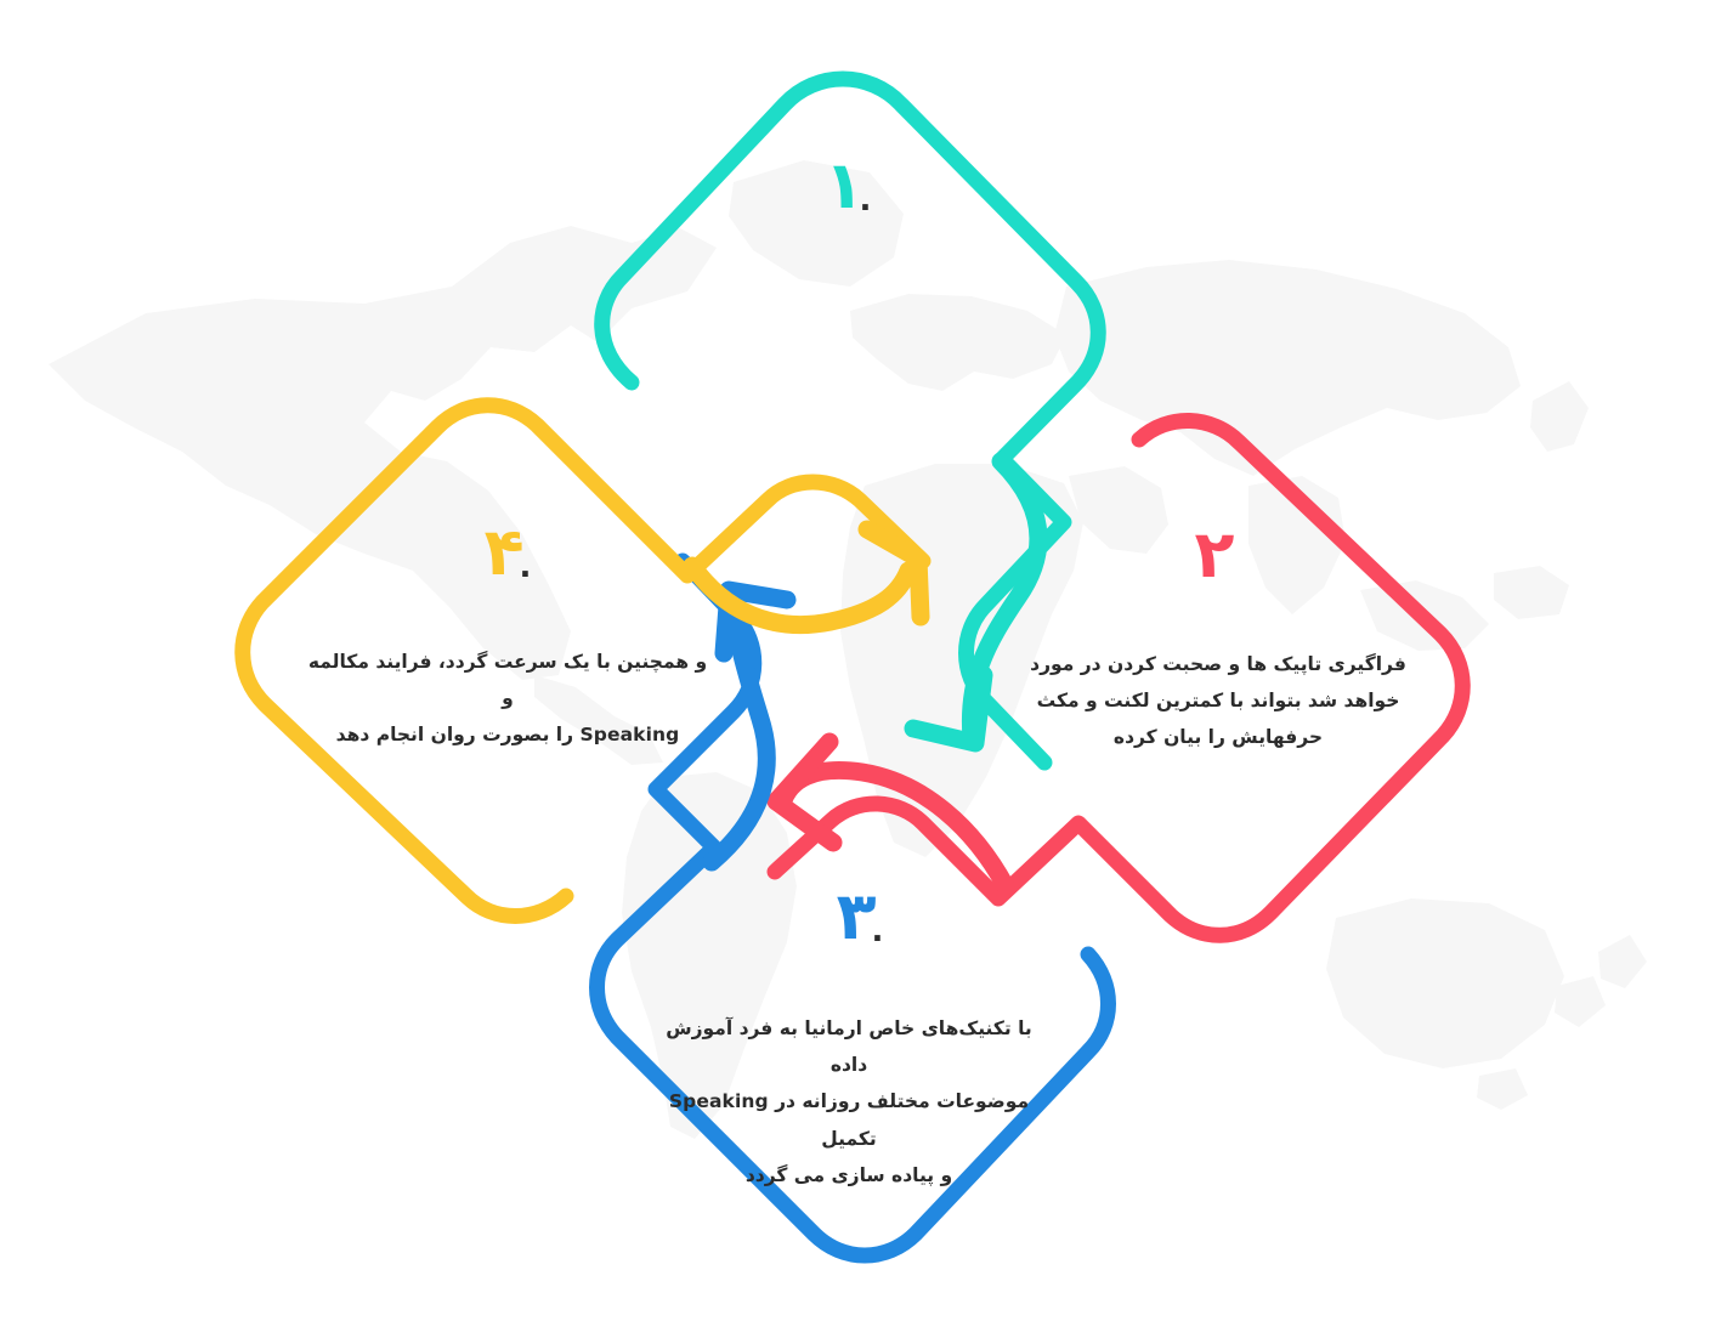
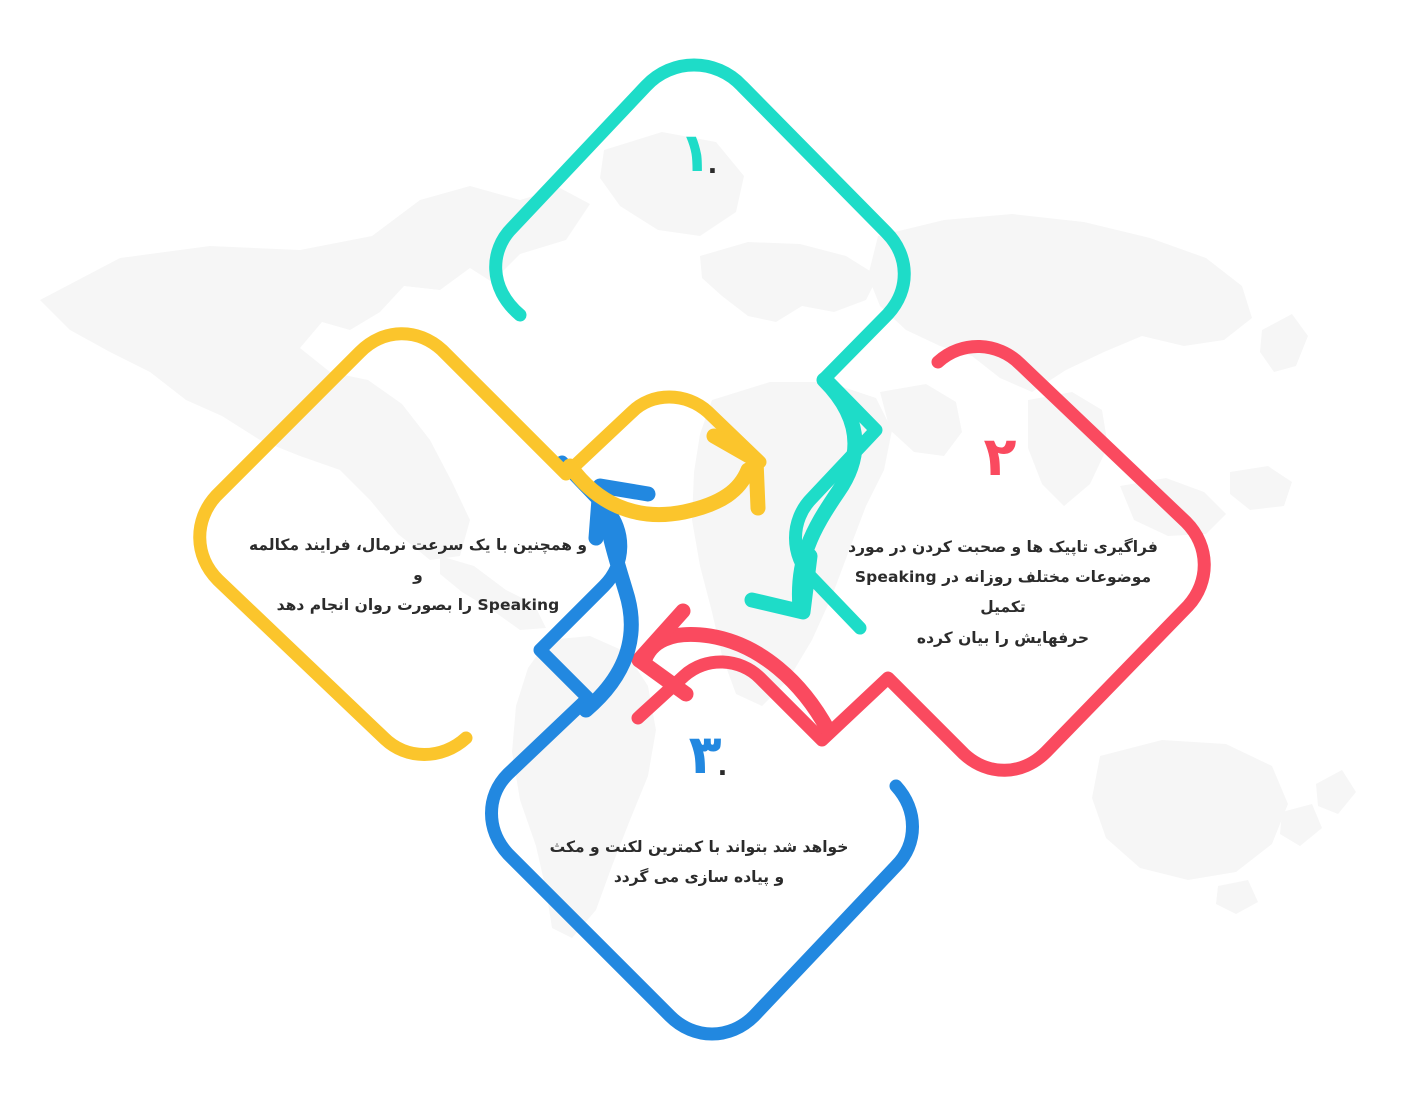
  .١
  ٢
  .٣
- .۴
  فراگیری تاپیک ها و صحبت کردن در مورد
- خواهد شد بتواند با کمترین لکنت و مکث
+ موضوعات مختلف روزانه در Speaking تکمیل
  حرفهایش را بیان کرده
- با تکنیک‌های خاص ارمانیا به فرد آموزش داده
- موضوعات مختلف روزانه در Speaking تکمیل
+ خواهد شد بتواند با کمترین لکنت و مکث
  و پیاده سازی می گردد
- و همچنین با یک سرعت گردد، فرایند مکالمه و
+ و همچنین با یک سرعت نرمال، فرایند مکالمه و
  Speaking را بصورت روان انجام دهد
